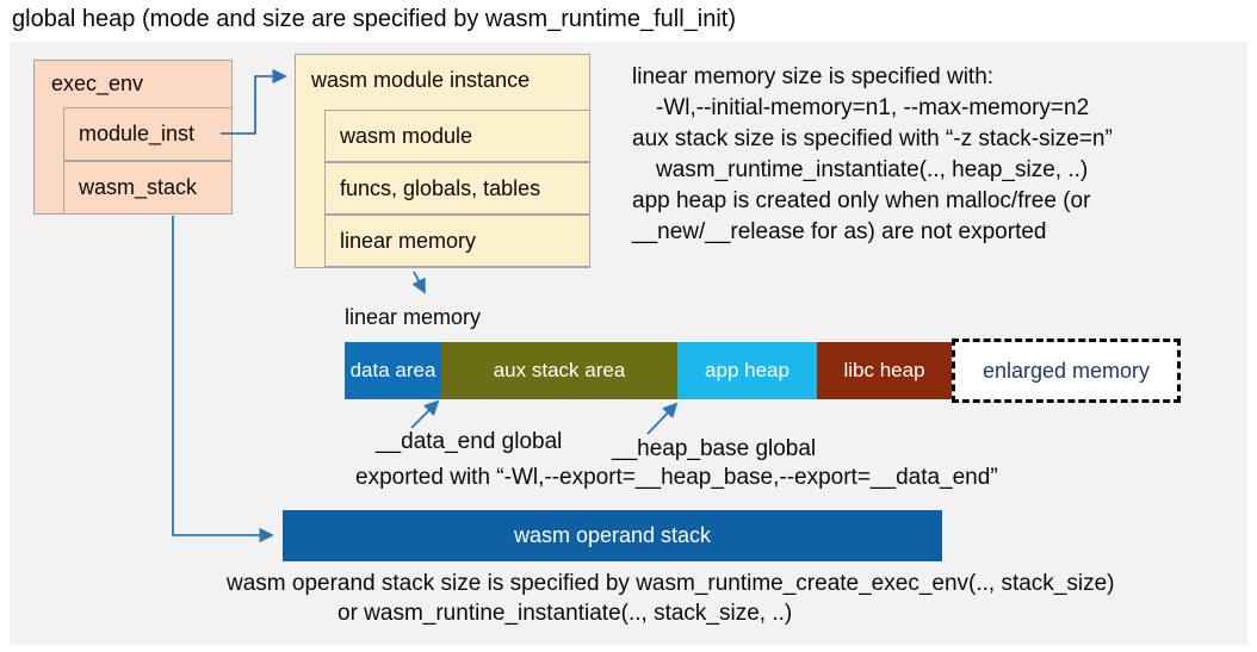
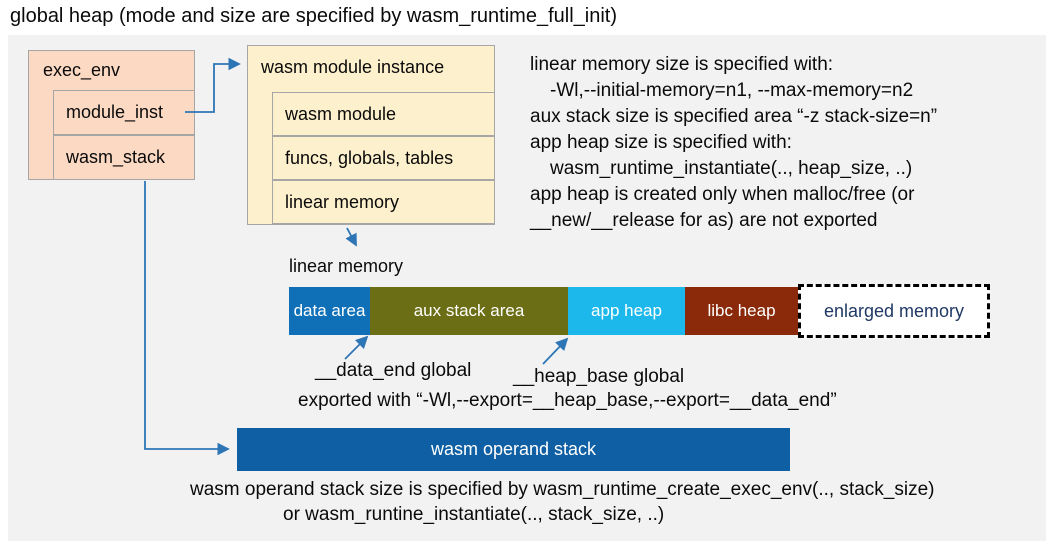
  global heap (mode and size are specified by wasm_runtime_full_init)
  exec_env
  module_inst
  wasm_stack
  wasm module instance
  wasm module
  funcs, globals, tables
  linear memory
  linear memory size is specified with:
  -Wl,--initial-memory=n1, --max-memory=n2
- aux stack size is specified with “-z stack-size=n”
+ aux stack size is specified area “-z stack-size=n”
+ app heap size is specified with:
  wasm_runtime_instantiate(.., heap_size, ..)
  app heap is created only when malloc/free (or
  __new/__release for as) are not exported
  linear memory
  data area
  aux stack area
  app heap
  libc heap
  enlarged memory
  __data_end global
  __heap_base global
  exported with “-Wl,--export=__heap_base,--export=__data_end”
  wasm operand stack
  wasm operand stack size is specified by wasm_runtime_create_exec_env(.., stack_size)
  or wasm_runtine_instantiate(.., stack_size, ..)
